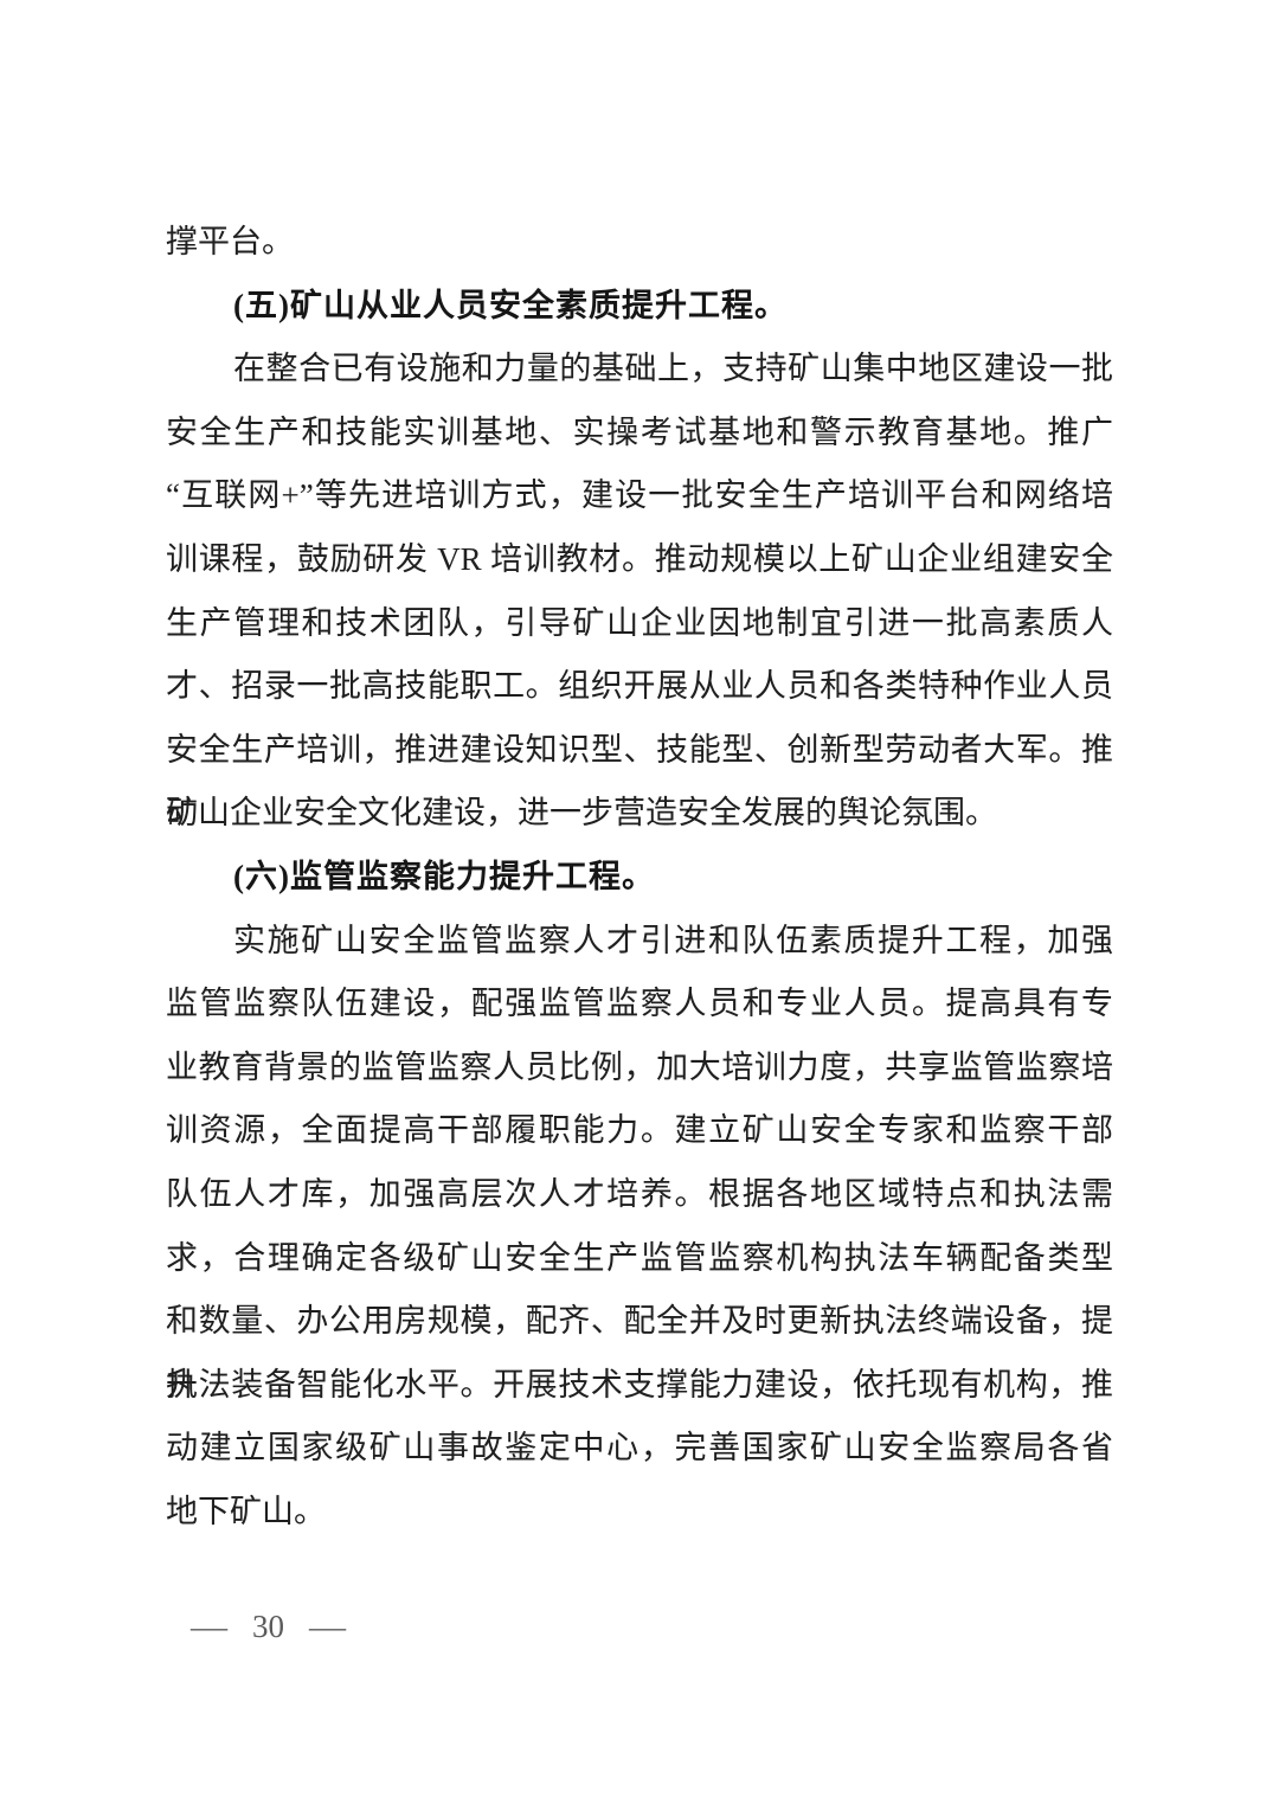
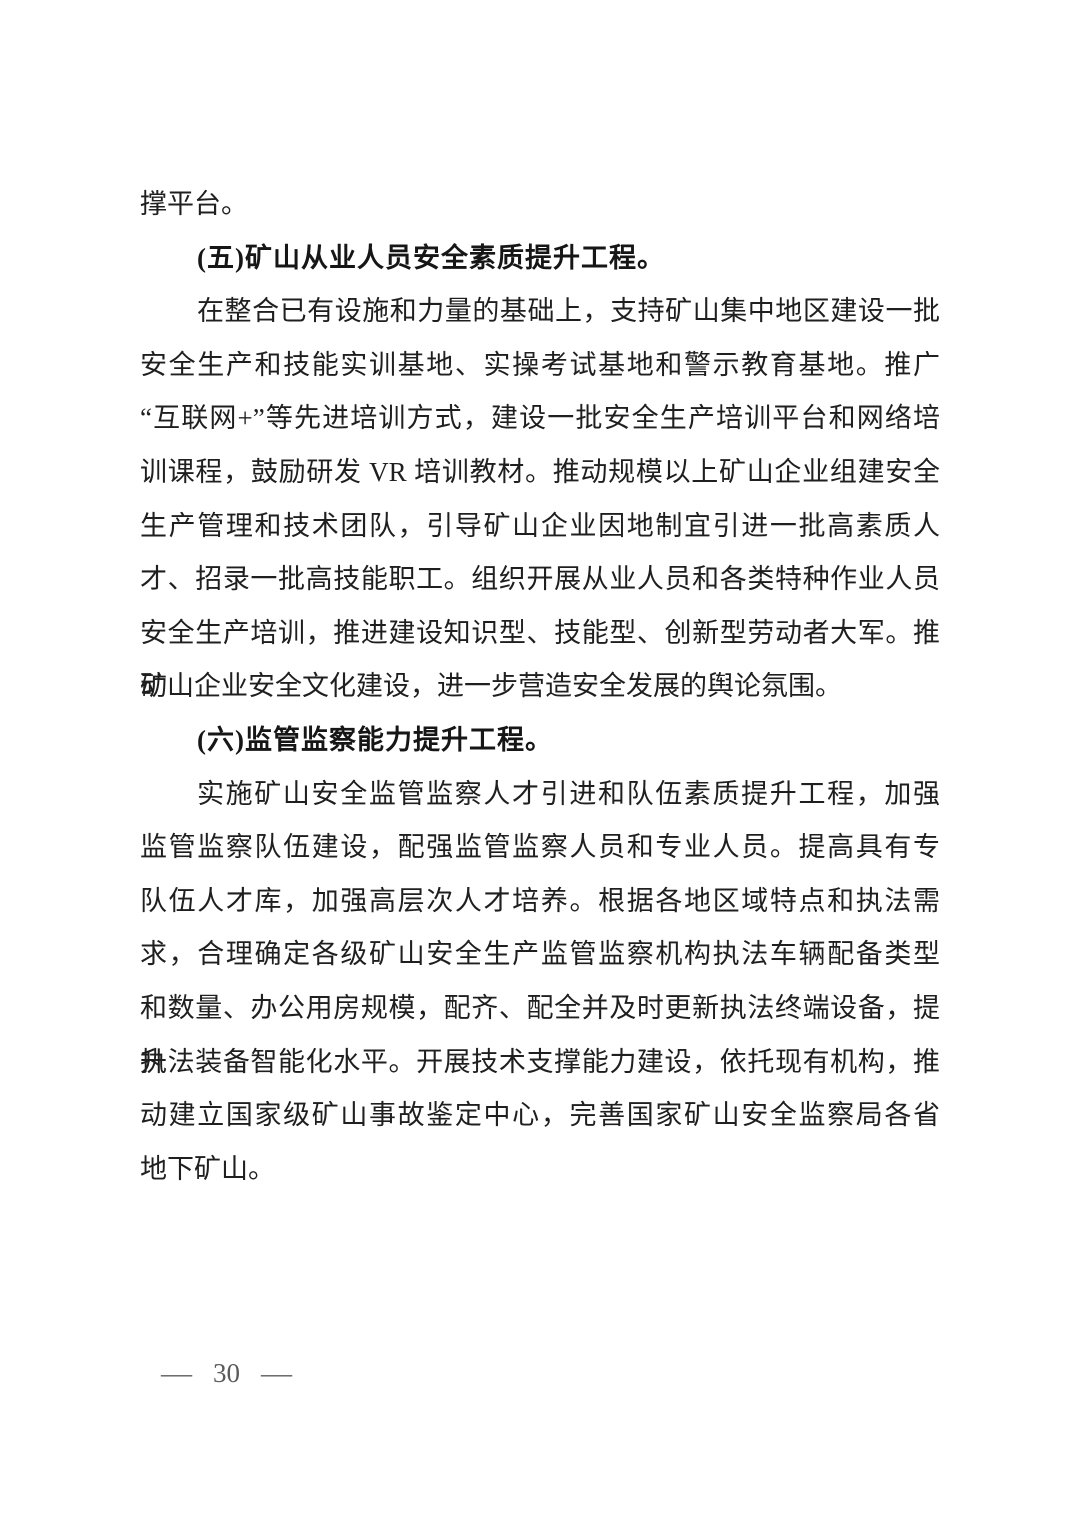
  撑平台。
  (五)矿山从业人员安全素质提升工程。
  在整合已有设施和力量的基础上，支持矿山集中地区建设一批
  安全生产和技能实训基地、实操考试基地和警示教育基地。推广
  “互联网+”等先进培训方式，建设一批安全生产培训平台和网络培
  训课程，鼓励研发 VR 培训教材。推动规模以上矿山企业组建安全
  生产管理和技术团队，引导矿山企业因地制宜引进一批高素质人
  才、招录一批高技能职工。组织开展从业人员和各类特种作业人员
  安全生产培训，推进建设知识型、技能型、创新型劳动者大军。推动
  矿山企业安全文化建设，进一步营造安全发展的舆论氛围。
  (六)监管监察能力提升工程。
  实施矿山安全监管监察人才引进和队伍素质提升工程，加强
  监管监察队伍建设，配强监管监察人员和专业人员。提高具有专
- 业教育背景的监管监察人员比例，加大培训力度，共享监管监察培
- 训资源，全面提高干部履职能力。建立矿山安全专家和监察干部
  队伍人才库，加强高层次人才培养。根据各地区域特点和执法需
  求，合理确定各级矿山安全生产监管监察机构执法车辆配备类型
  和数量、办公用房规模，配齐、配全并及时更新执法终端设备，提升
  执法装备智能化水平。开展技术支撑能力建设，依托现有机构，推
  动建立国家级矿山事故鉴定中心，完善国家矿山安全监察局各省
  地下矿山。
  —
  30
  —
